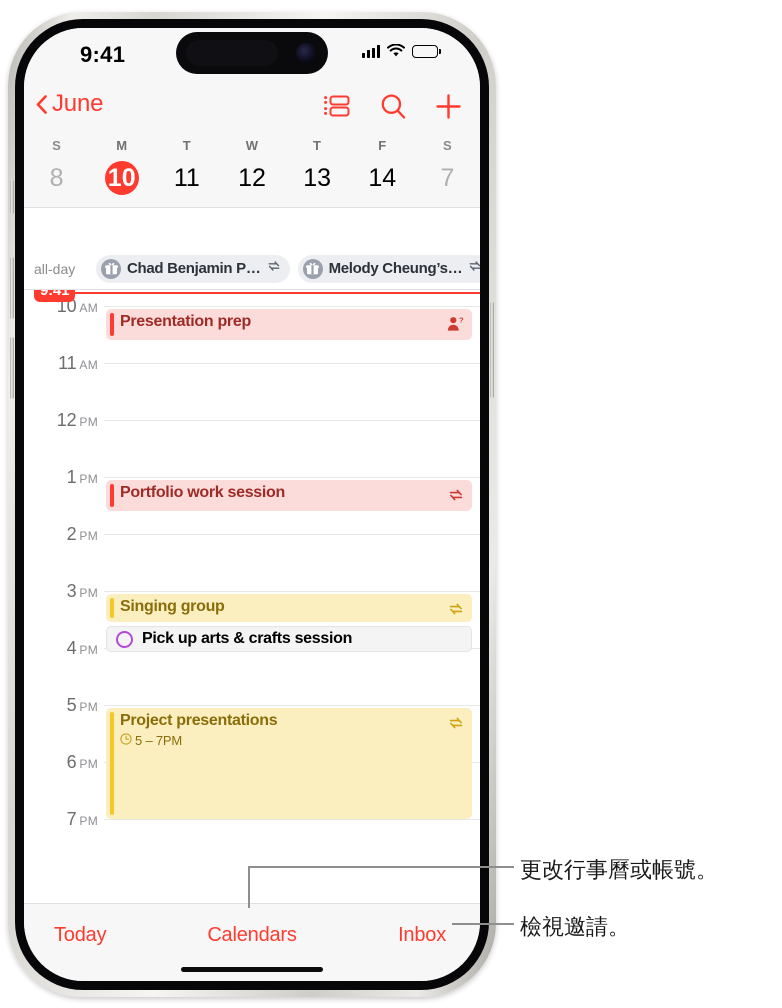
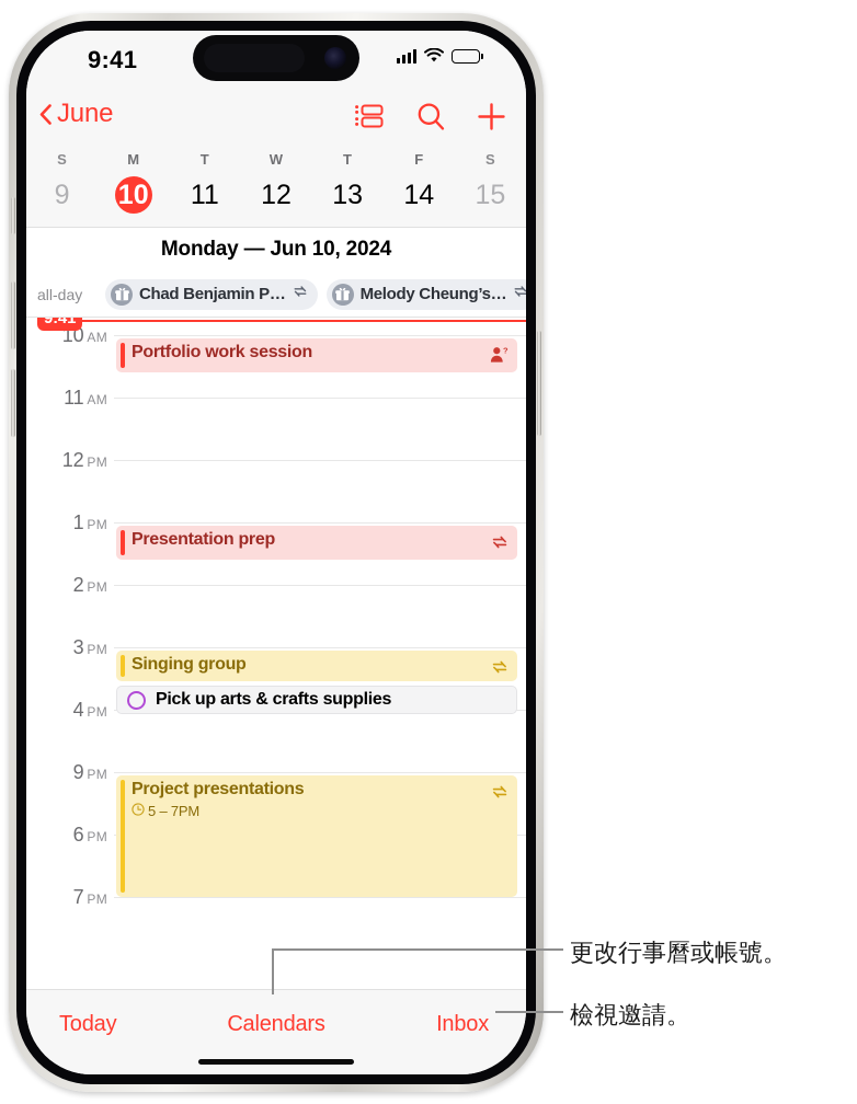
  9:41
  June
  S
- 8
+ 9
  M
  10
  T
  11
  W
  12
  T
  13
  F
  14
  S
- 7
+ 15
+ Monday — Jun 10, 2024
  all-day
  Chad Benjamin P…
  Melody Cheung’s…
  10 AM
  11 AM
  12 PM
  1 PM
  2 PM
  3 PM
  4 PM
- 5 PM
+ 9 PM
  6 PM
  7 PM
- Presentation prep
+ Portfolio work session
  ?
- Portfolio work session
+ Presentation prep
  Singing group
  Project presentations
  5 – 7PM
- Pick up arts & crafts session
+ Pick up arts & crafts supplies
  9:41
  Today
  Calendars
  Inbox
  更改行事曆或帳號。
  檢視邀請。
